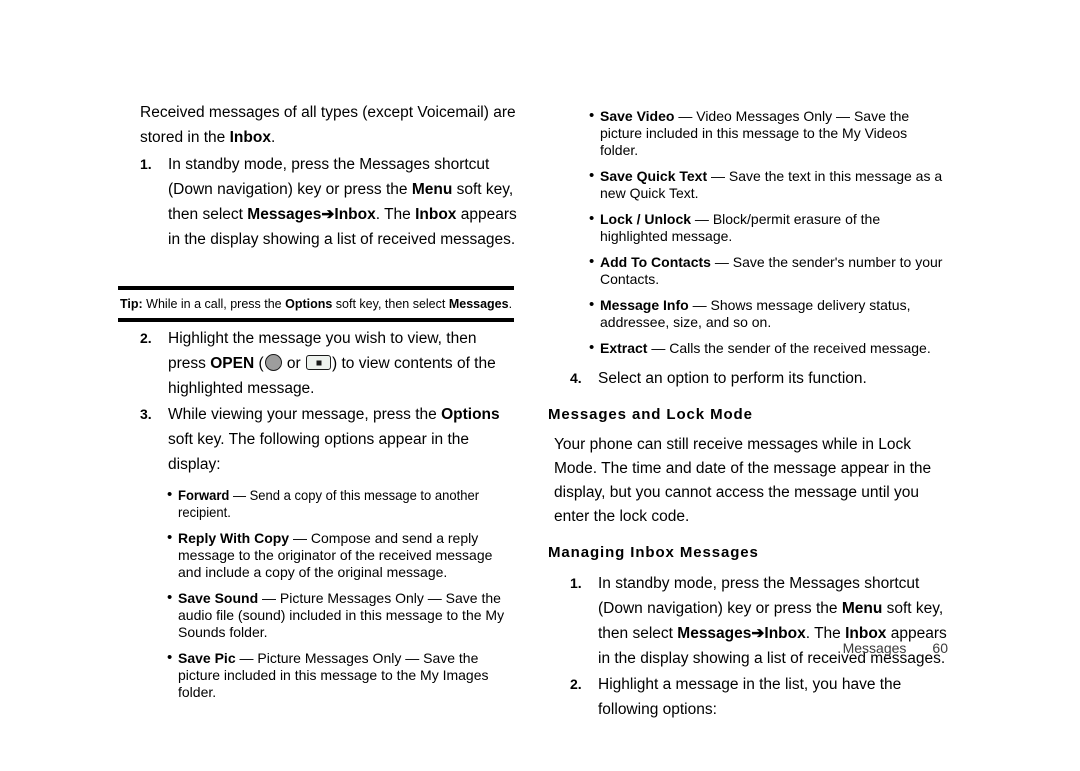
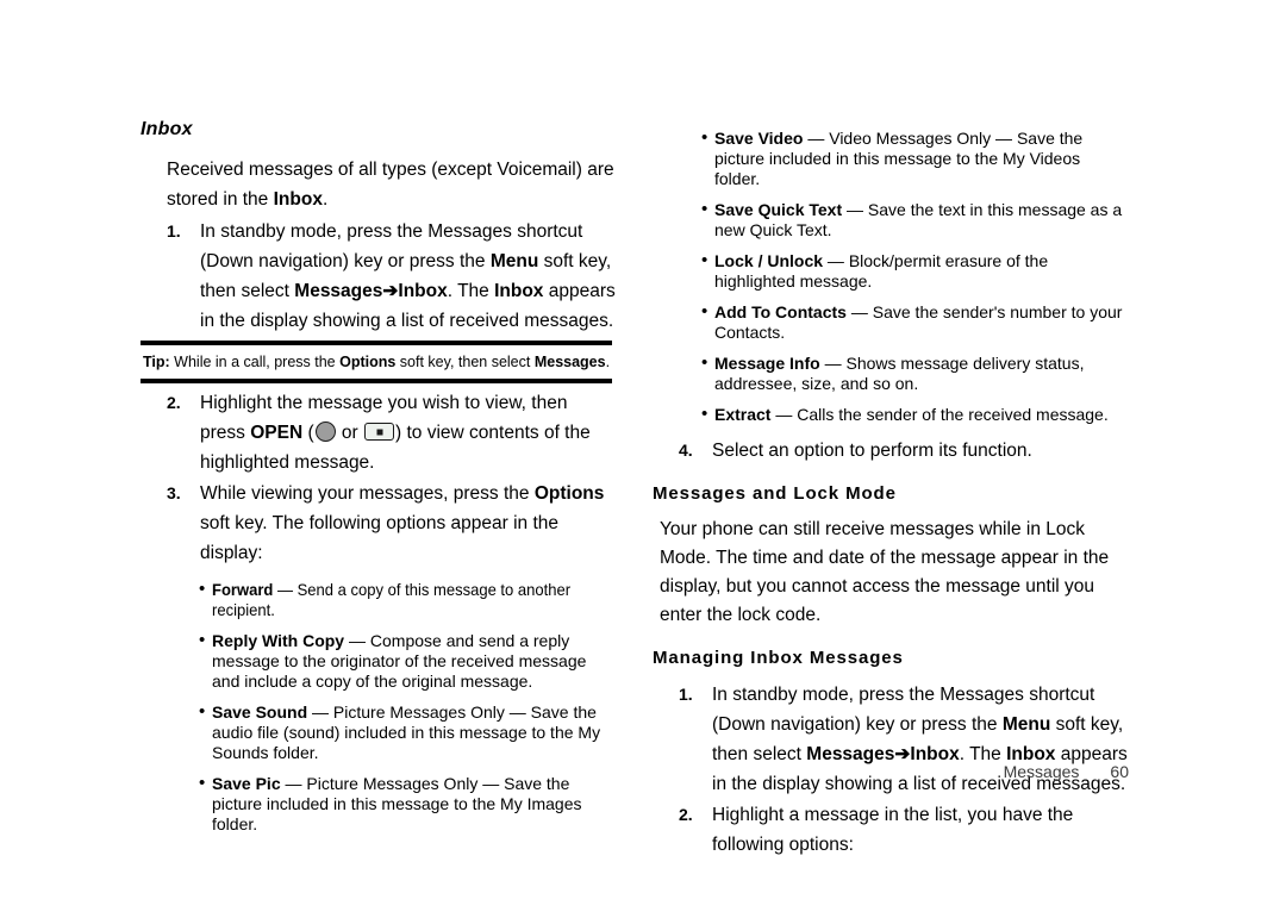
+ Inbox
  Received messages of all types (except Voicemail) are stored in the Inbox.
  1.
  In standby mode, press the Messages shortcut (Down navigation) key or press the Menu soft key, then select Messages➔Inbox. The Inbox appears in the display showing a list of received messages.
  Tip: While in a call, press the Options soft key, then select Messages.
  2.
  Highlight the message you wish to view, then press OPEN ( or ) to view contents of the highlighted message.
  3.
- While viewing your message, press the Options soft key. The following options appear in the display:
+ While viewing your messages, press the Options soft key. The following options appear in the display:
  •
  Forward — Send a copy of this message to another recipient.
  •
  Reply With Copy — Compose and send a reply message to the originator of the received message and include a copy of the original message.
  •
  Save Sound — Picture Messages Only — Save the audio file (sound) included in this message to the My Sounds folder.
  •
  Save Pic — Picture Messages Only — Save the picture included in this message to the My Images folder.
  •
  Save Video — Video Messages Only — Save the picture included in this message to the My Videos folder.
  •
  Save Quick Text — Save the text in this message as a new Quick Text.
  •
  Lock / Unlock — Block/permit erasure of the highlighted message.
  •
  Add To Contacts — Save the sender's number to your Contacts.
  •
  Message Info — Shows message delivery status, addressee, size, and so on.
  •
  Extract — Calls the sender of the received message.
  4.
  Select an option to perform its function.
  Messages and Lock Mode
  Your phone can still receive messages while in Lock Mode. The time and date of the message appear in the display, but you cannot access the message until you enter the lock code.
  Managing Inbox Messages
  1.
  In standby mode, press the Messages shortcut (Down navigation) key or press the Menu soft key, then select Messages➔Inbox. The Inbox appears in the display showing a list of received messages.
  2.
  Highlight a message in the list, you have the following options:
  Messages 60
